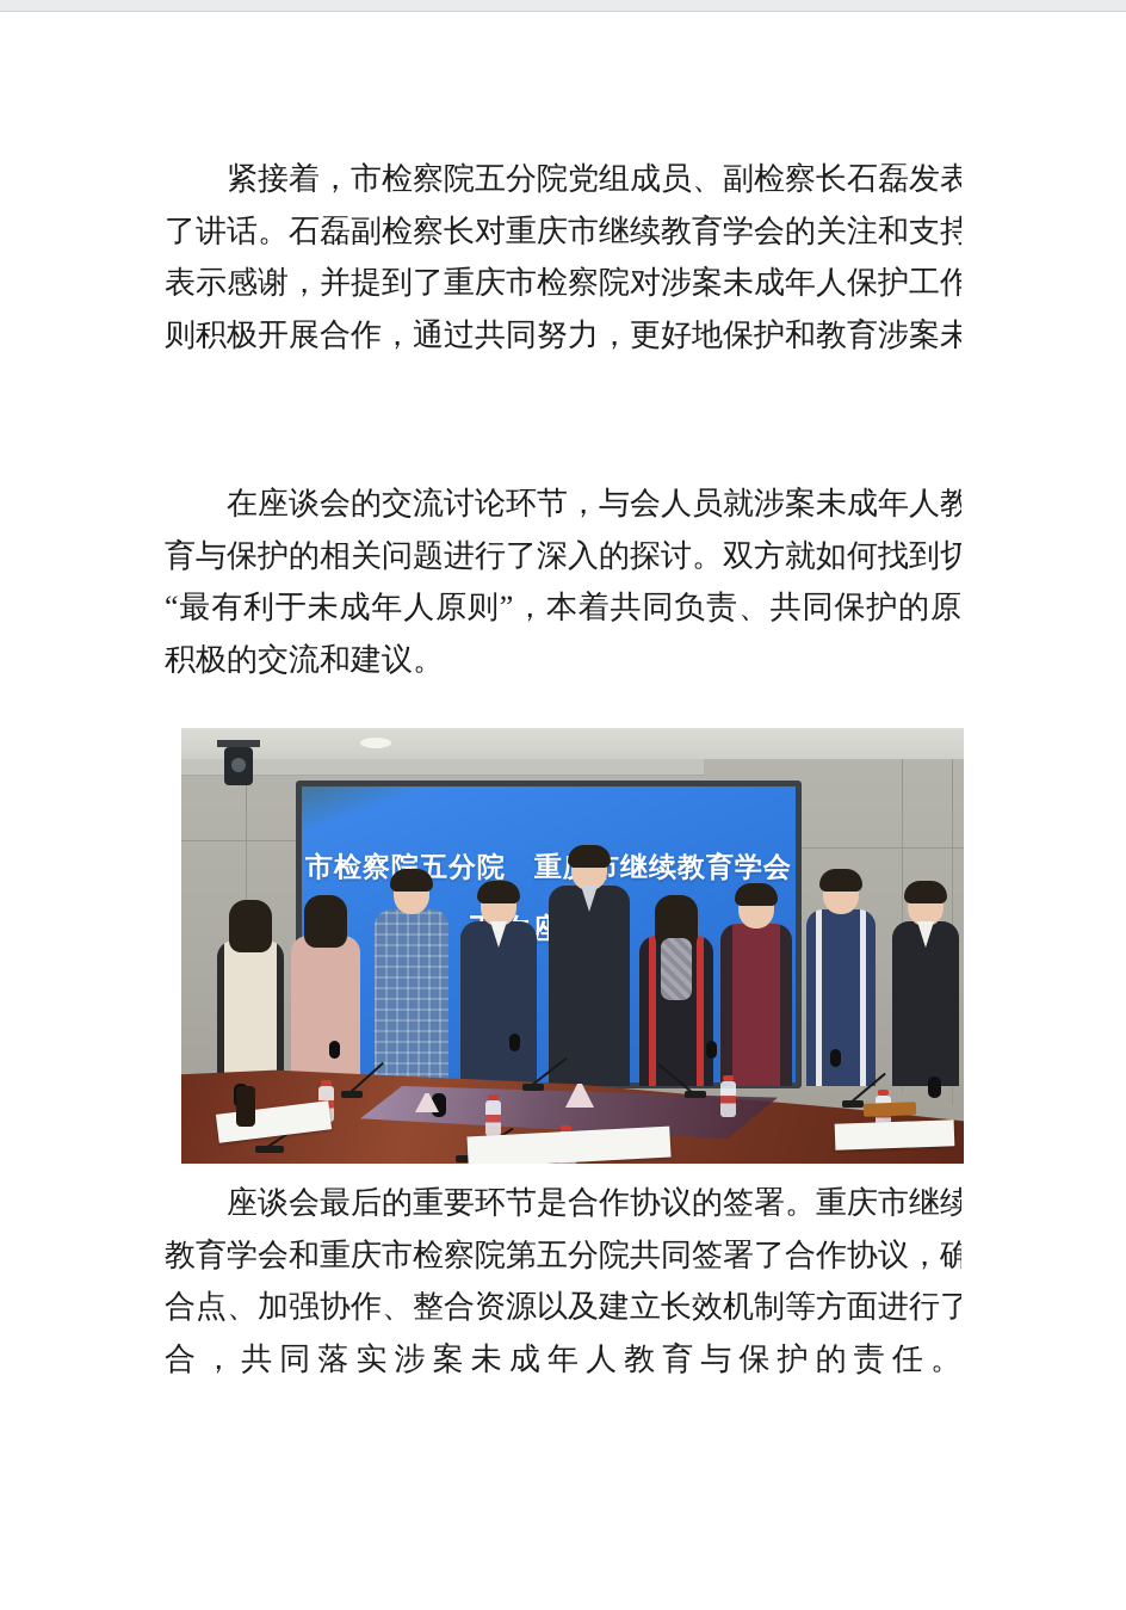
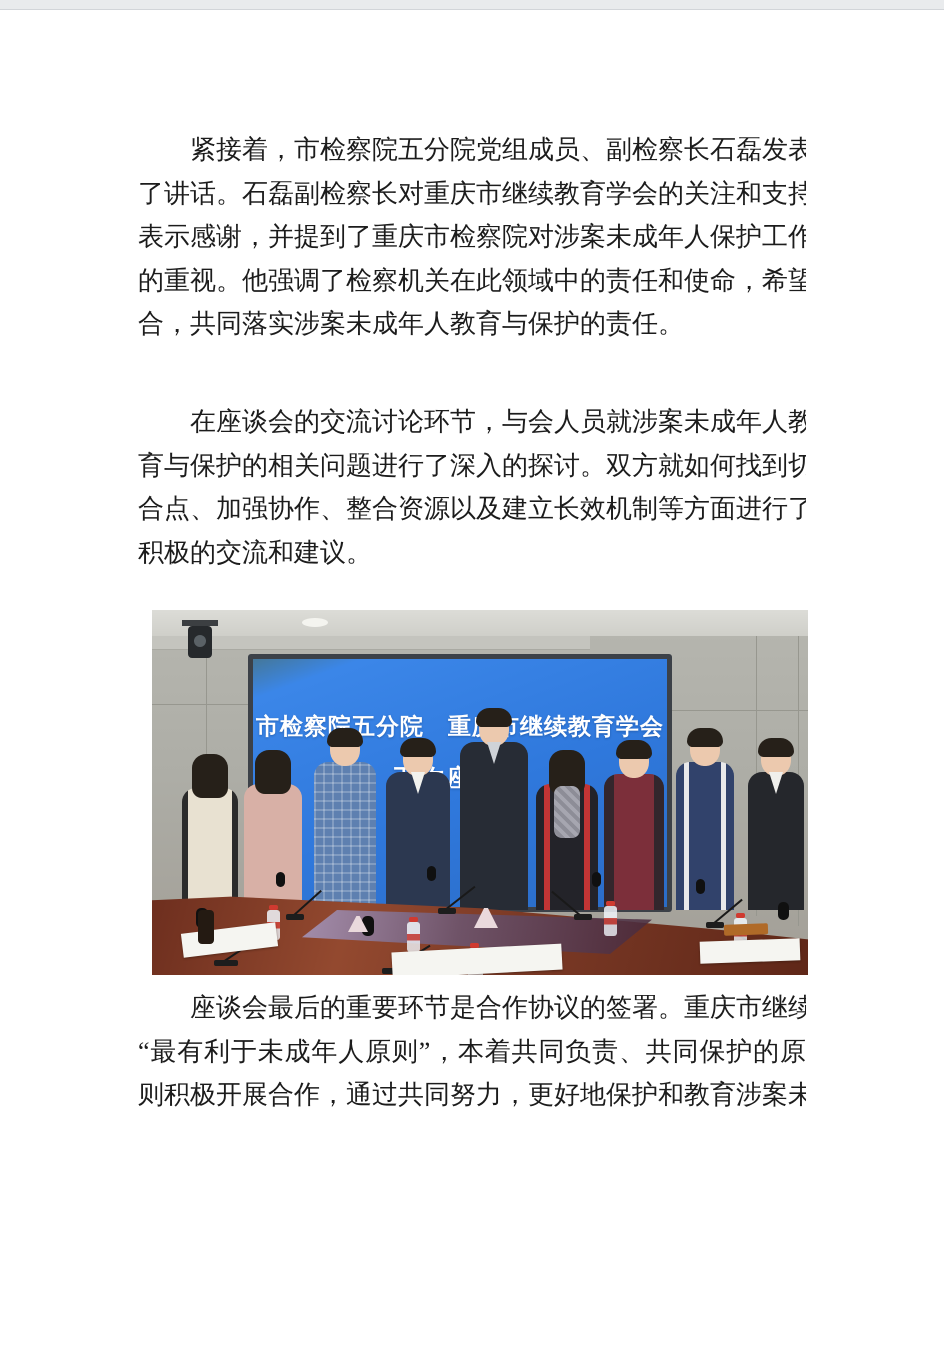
  紧接着，市检察院五分院党组成员、副检察长石磊发表
  了讲话。石磊副检察长对重庆市继续教育学会的关注和支持
  表示感谢，并提到了重庆市检察院对涉案未成年人保护工作
+ 的重视。他强调了检察机关在此领域中的责任和使命，希望
- 则积极开展合作，通过共同努力，更好地保护和教育涉案未
+ 合，共同落实涉案未成年人教育与保护的责任。
  在座谈会的交流讨论环节，与会人员就涉案未成年人教
  育与保护的相关问题进行了深入的探讨。双方就如何找到切
- “最有利于未成年人原则”，本着共同负责、共同保护的原
+ 合点、加强协作、整合资源以及建立长效机制等方面进行了
  积极的交流和建议。
  市检察院五分院 重继续教育学会
  座谈会最后的重要环节是合作协议的签署。重庆市继续
- 教育学会和重庆市检察院第五分院共同签署了合作协议，确
- 合点、加强协作、整合资源以及建立长效机制等方面进行了
+ “最有利于未成年人原则”，本着共同负责、共同保护的原
- 合，共同落实涉案未成年人教育与保护的责任。
+ 则积极开展合作，通过共同努力，更好地保护和教育涉案未
